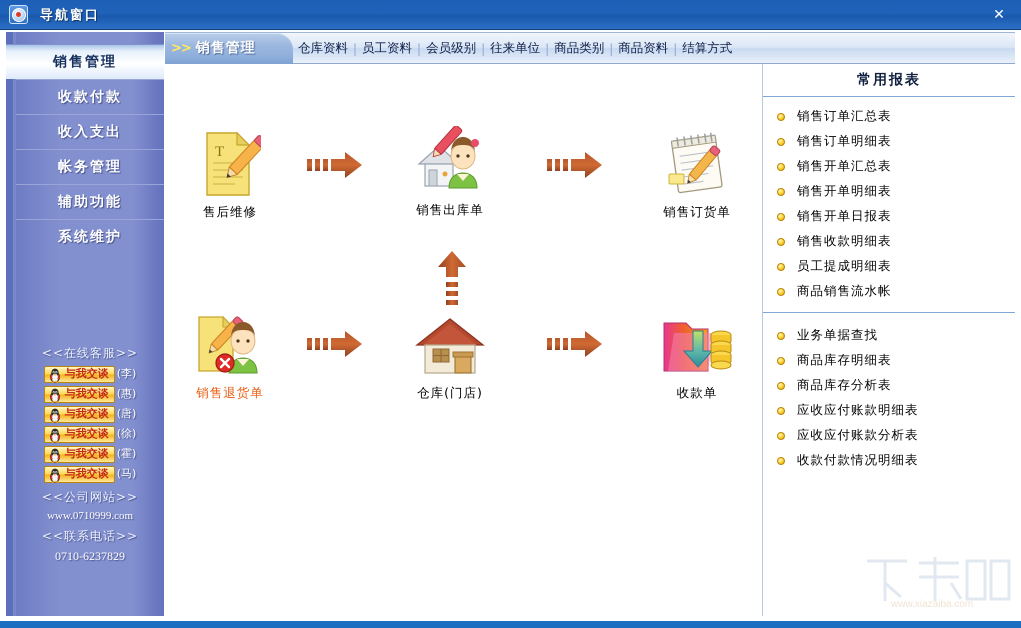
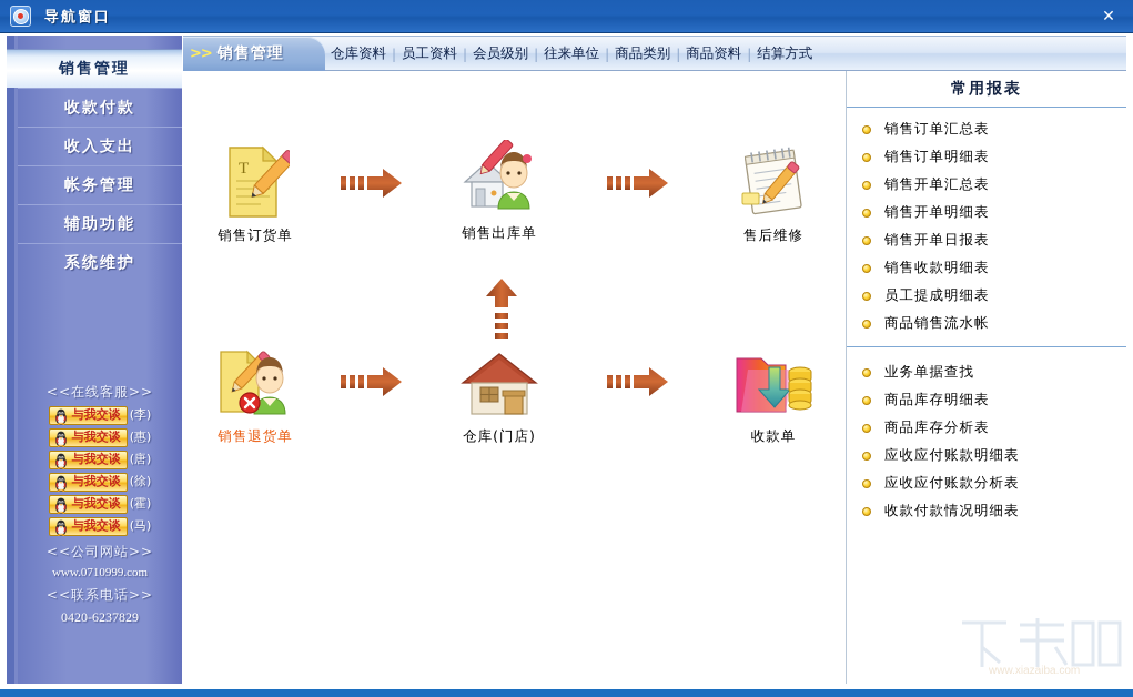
  导航窗口
  ✕
  销售管理
  收款付款
  收入支出
  帐务管理
  辅助功能
  系统维护
  <<在线客服>>
  与我交谈
  (李)
  与我交谈
  (惠)
  与我交谈
  (唐)
  与我交谈
  (徐)
  与我交谈
  (霍)
  与我交谈
  (马)
  <<公司网站>>
  www.0710999.com
  <<联系电话>>
- 0710-6237829
+ 0420-6237829
  >>
  销售管理
  仓库资料
  |
  员工资料
  |
  会员级别
  |
  往来单位
  |
  商品类别
  |
  商品资料
  |
  结算方式
  T
- 售后维修
+ 销售订货单
  销售出库单
- 销售订货单
+ 售后维修
  销售退货单
  仓库(门店)
  收款单
  常用报表
  销售订单汇总表
  销售订单明细表
  销售开单汇总表
  销售开单明细表
  销售开单日报表
  销售收款明细表
  员工提成明细表
  商品销售流水帐
  业务单据查找
  商品库存明细表
  商品库存分析表
  应收应付账款明细表
  应收应付账款分析表
  收款付款情况明细表
  www.xiazaiba.com
